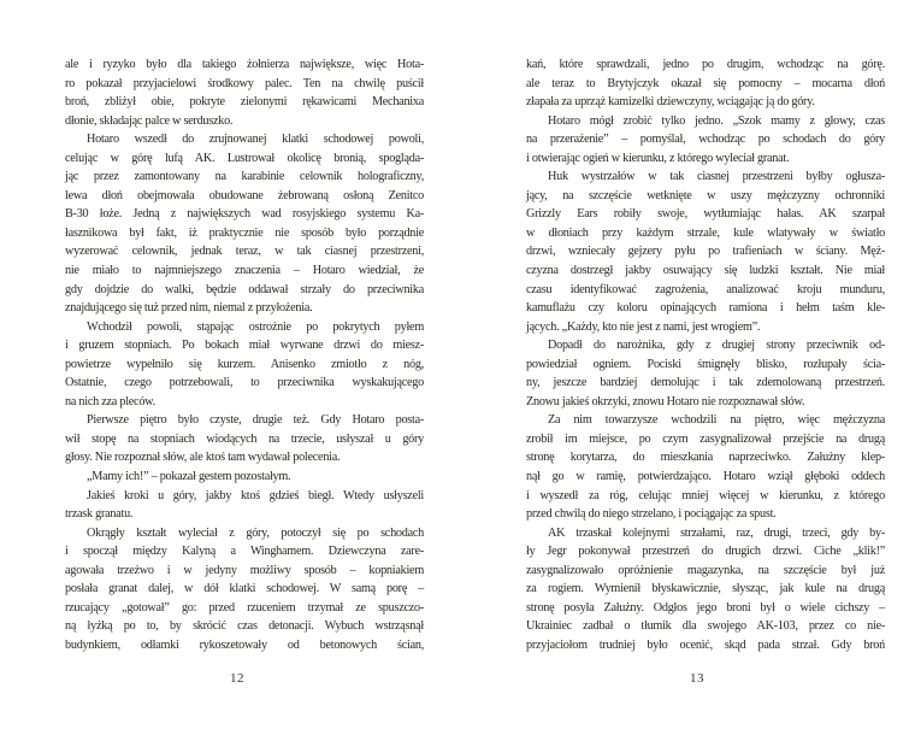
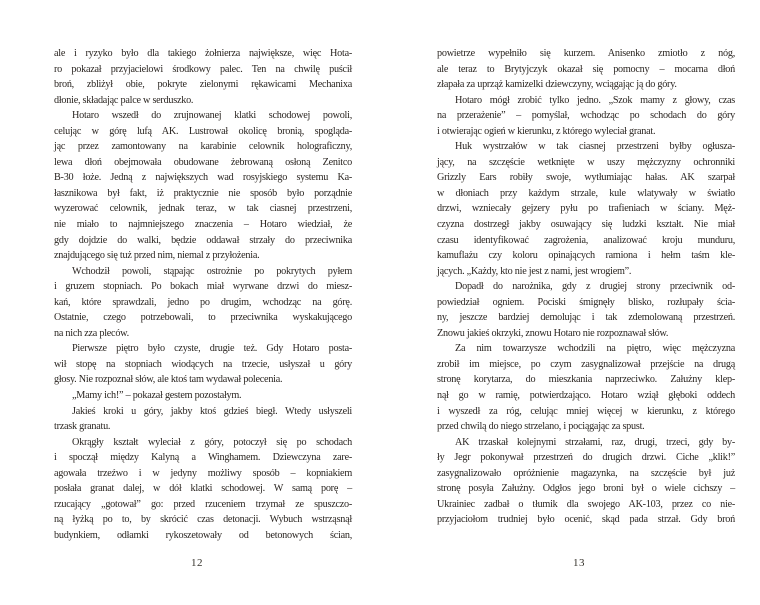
  ale i ryzyko było dla takiego żołnierza największe, więc Hota-
  ro pokazał przyjacielowi środkowy palec. Ten na chwilę puścił
  broń, zbliżył obie, pokryte zielonymi rękawicami Mechanixa
  dłonie, składając palce w serduszko.
  Hotaro wszedł do zrujnowanej klatki schodowej powoli,
  celując w górę lufą AK. Lustrował okolicę bronią, spogląda-
  jąc przez zamontowany na karabinie celownik holograficzny,
  lewa dłoń obejmowała obudowane żebrowaną osłoną Zenitco
  B-30 łoże. Jedną z największych wad rosyjskiego systemu Ka-
  łasznikowa był fakt, iż praktycznie nie sposób było porządnie
  wyzerować celownik, jednak teraz, w tak ciasnej przestrzeni,
  nie miało to najmniejszego znaczenia – Hotaro wiedział, że
  gdy dojdzie do walki, będzie oddawał strzały do przeciwnika
  znajdującego się tuż przed nim, niemal z przyłożenia.
  Wchodził powoli, stąpając ostrożnie po pokrytych pyłem
  i gruzem stopniach. Po bokach miał wyrwane drzwi do miesz-
- powietrze wypełniło się kurzem. Anisenko zmiotło z nóg,
+ kań, które sprawdzali, jedno po drugim, wchodząc na górę.
  Ostatnie, czego potrzebowali, to przeciwnika wyskakującego
  na nich zza pleców.
  Pierwsze piętro było czyste, drugie też. Gdy Hotaro posta-
  wił stopę na stopniach wiodących na trzecie, usłyszał u góry
  głosy. Nie rozpoznał słów, ale ktoś tam wydawał polecenia.
  „Mamy ich!” – pokazał gestem pozostałym.
  Jakieś kroki u góry, jakby ktoś gdzieś biegł. Wtedy usłyszeli
  trzask granatu.
  Okrągły kształt wyleciał z góry, potoczył się po schodach
  i spoczął między Kalyną a Winghamem. Dziewczyna zare-
  agowała trzeźwo i w jedyny możliwy sposób – kopniakiem
  posłała granat dalej, w dół klatki schodowej. W samą porę –
  rzucający „gotował” go: przed rzuceniem trzymał ze spuszczo-
  ną łyżką po to, by skrócić czas detonacji. Wybuch wstrząsnął
  budynkiem, odłamki rykoszetowały od betonowych ścian,
- kań, które sprawdzali, jedno po drugim, wchodząc na górę.
+ powietrze wypełniło się kurzem. Anisenko zmiotło z nóg,
  ale teraz to Brytyjczyk okazał się pomocny – mocarna dłoń
  złapała za uprząż kamizelki dziewczyny, wciągając ją do góry.
  Hotaro mógł zrobić tylko jedno. „Szok mamy z głowy, czas
  na przerażenie” – pomyślał, wchodząc po schodach do góry
  i otwierając ogień w kierunku, z którego wyleciał granat.
  Huk wystrzałów w tak ciasnej przestrzeni byłby ogłusza-
  jący, na szczęście wetknięte w uszy mężczyzny ochronniki
  Grizzly Ears robiły swoje, wytłumiając hałas. AK szarpał
  w dłoniach przy każdym strzale, kule wlatywały w światło
  drzwi, wzniecały gejzery pyłu po trafieniach w ściany. Męż-
  czyzna dostrzegł jakby osuwający się ludzki kształt. Nie miał
  czasu identyfikować zagrożenia, analizować kroju munduru,
  kamuflażu czy koloru opinających ramiona i hełm taśm kle-
  jących. „Każdy, kto nie jest z nami, jest wrogiem”.
  Dopadł do narożnika, gdy z drugiej strony przeciwnik od-
  powiedział ogniem. Pociski śmignęły blisko, rozłupały ścia-
  ny, jeszcze bardziej demolując i tak zdemolowaną przestrzeń.
  Znowu jakieś okrzyki, znowu Hotaro nie rozpoznawał słów.
  Za nim towarzysze wchodzili na piętro, więc mężczyzna
  zrobił im miejsce, po czym zasygnalizował przejście na drugą
  stronę korytarza, do mieszkania naprzeciwko. Załużny klep-
  nął go w ramię, potwierdzająco. Hotaro wziął głęboki oddech
  i wyszedł za róg, celując mniej więcej w kierunku, z którego
  przed chwilą do niego strzelano, i pociągając za spust.
  AK trzaskał kolejnymi strzałami, raz, drugi, trzeci, gdy by-
  ły Jegr pokonywał przestrzeń do drugich drzwi. Ciche „klik!”
  zasygnalizowało opróżnienie magazynka, na szczęście był już
- za rogiem. Wymienił błyskawicznie, słysząc, jak kule na drugą
  stronę posyła Załużny. Odgłos jego broni był o wiele cichszy –
  Ukrainiec zadbał o tłumik dla swojego AK-103, przez co nie-
  przyjaciołom trudniej było ocenić, skąd pada strzał. Gdy broń
  12
  13
